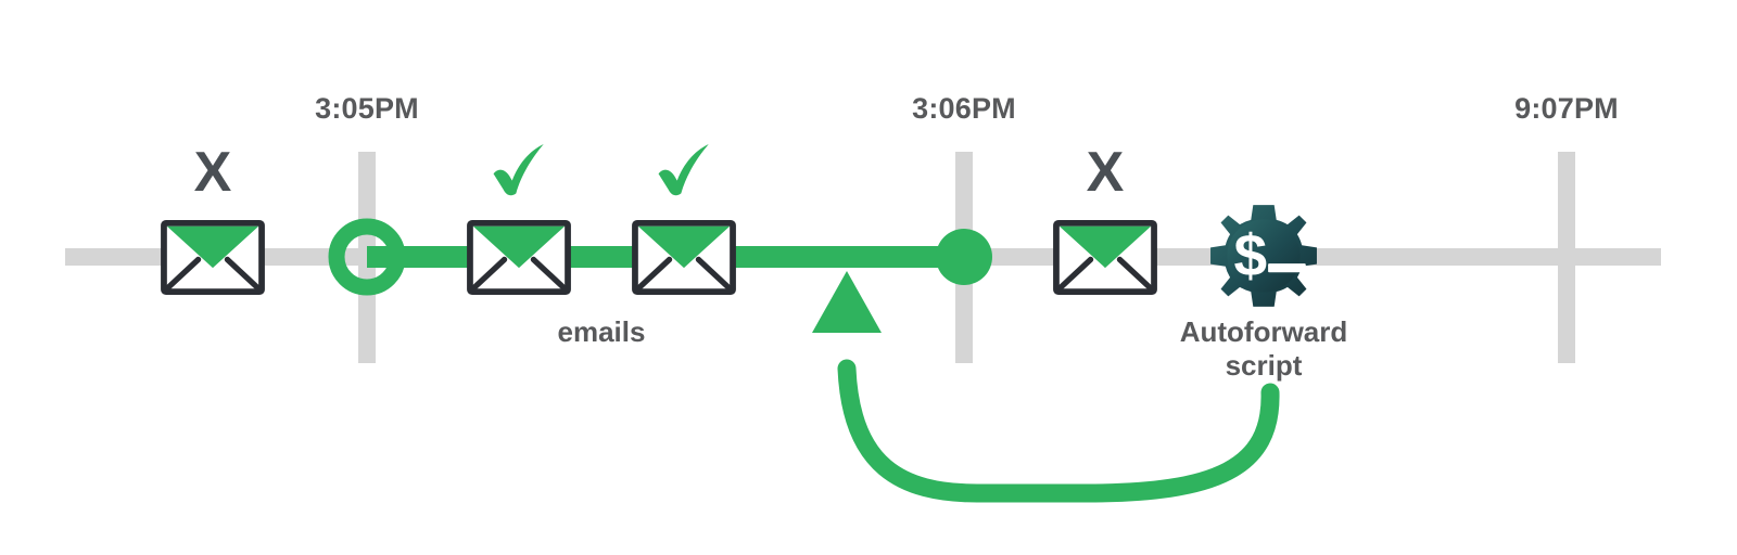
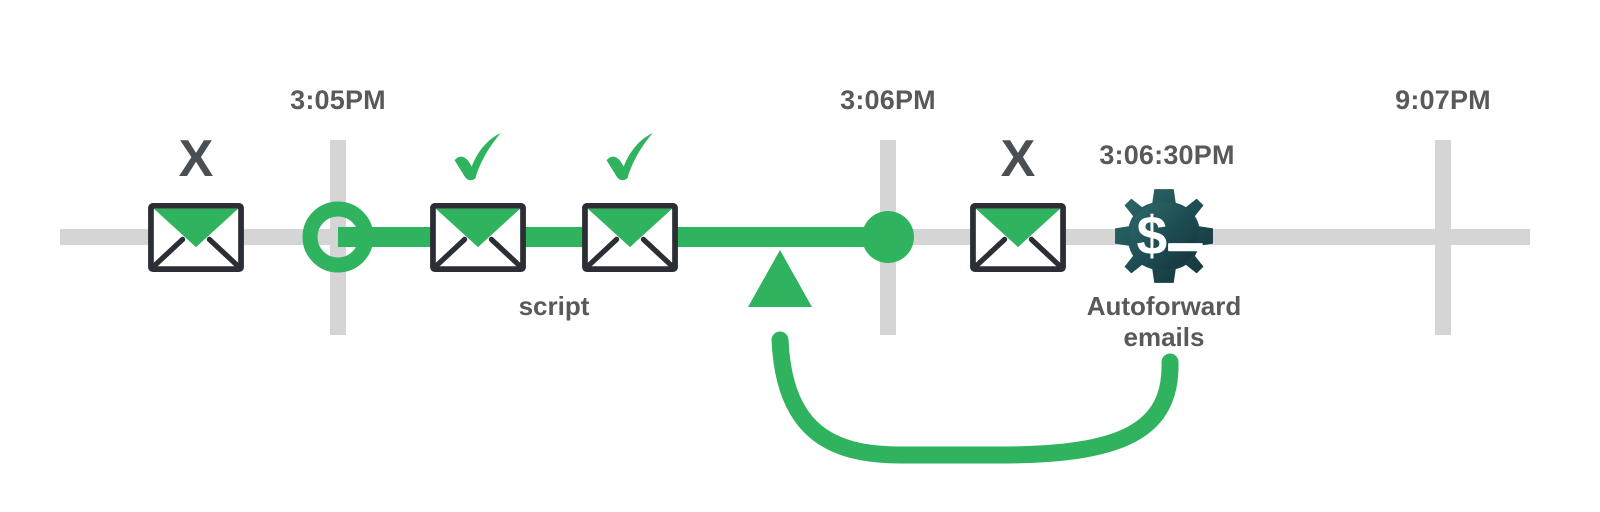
  3:05PM
  3:06PM
  9:07PM
+ 3:06:30PM
  X
  X
- emails
+ script
  Autoforward
- script
+ emails
